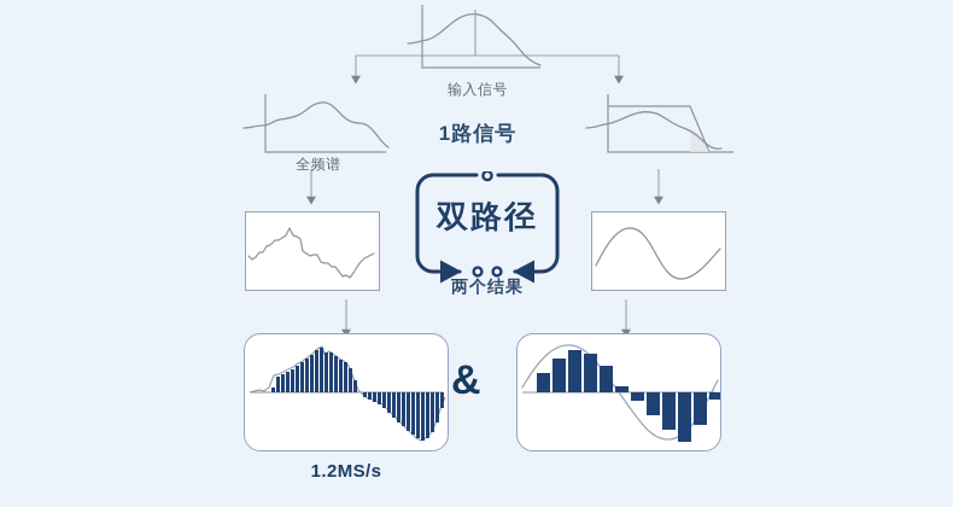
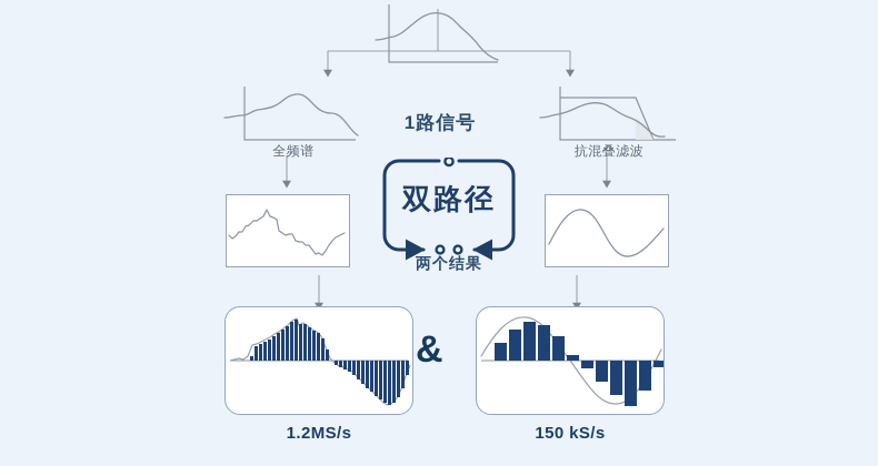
- 输入信号
  1路信号
  全频谱
+ 抗混叠滤波
  双路径
  两个结果
  1.2MS/s
  &
+ 150 kS/s
